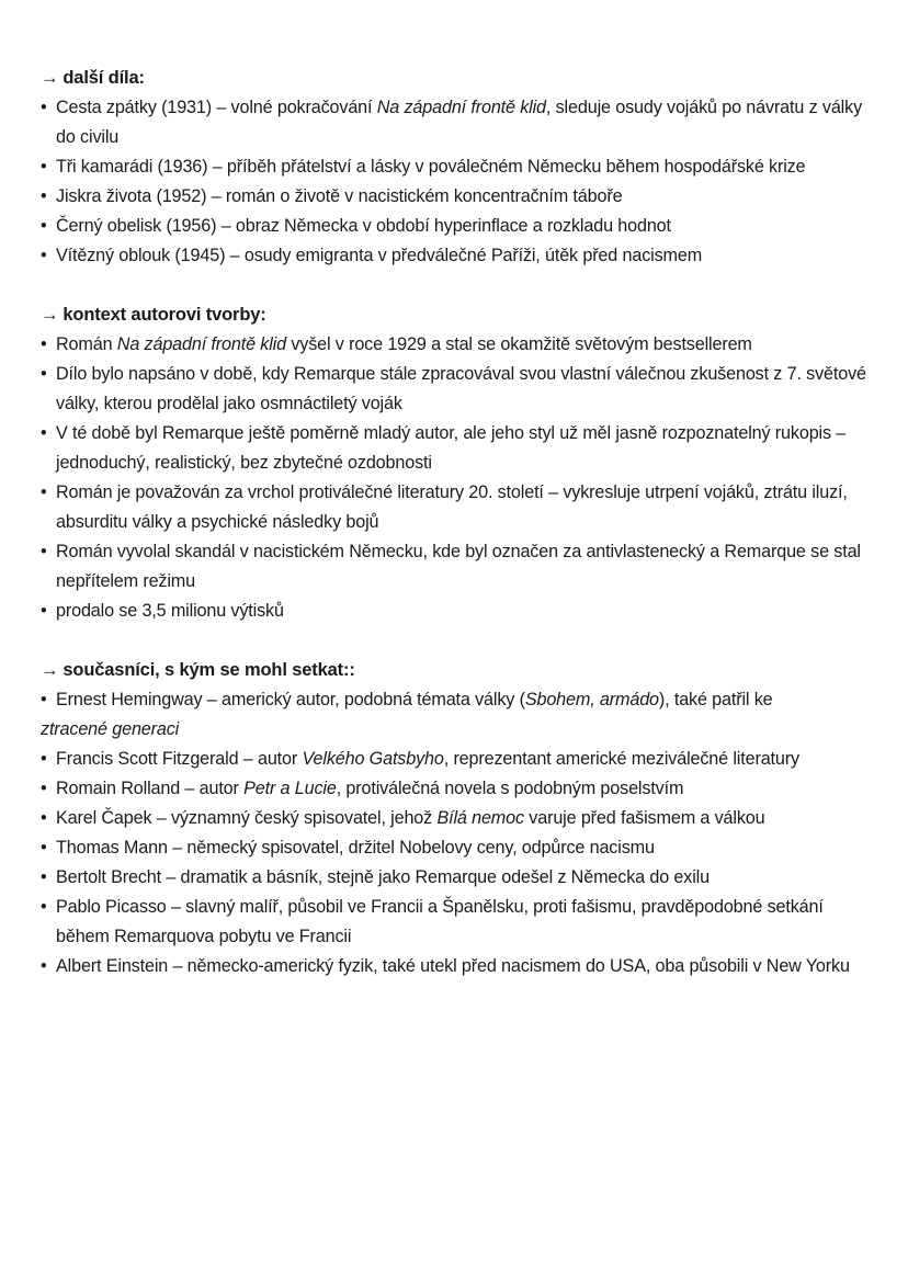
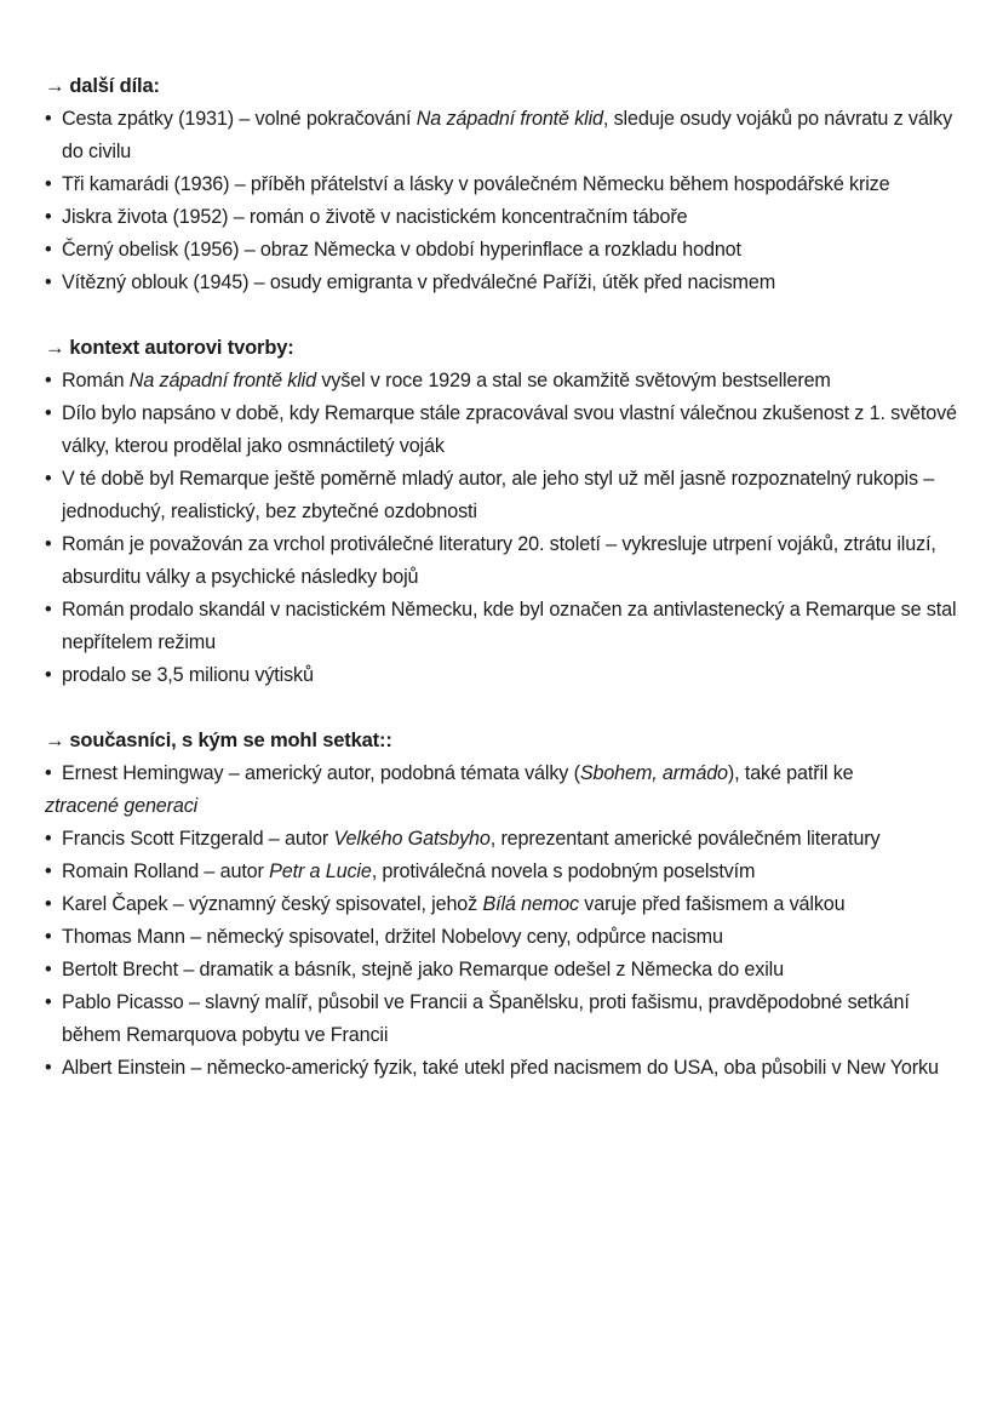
  → další díla:
  •
  Cesta zpátky (1931) – volné pokračování Na západní frontě klid, sleduje osudy vojáků po návratu z války do civilu
  •
  Tři kamarádi (1936) – příběh přátelství a lásky v poválečném Německu během hospodářské krize
  •
  Jiskra života (1952) – román o životě v nacistickém koncentračním táboře
  •
  Černý obelisk (1956) – obraz Německa v období hyperinflace a rozkladu hodnot
  •
  Vítězný oblouk (1945) – osudy emigranta v předválečné Paříži, útěk před nacismem
  → kontext autorovi tvorby:
  •
  Román Na západní frontě klid vyšel v roce 1929 a stal se okamžitě světovým bestsellerem
  •
- Dílo bylo napsáno v době, kdy Remarque stále zpracovával svou vlastní válečnou zkušenost z 7. světové války, kterou prodělal jako osmnáctiletý voják
+ Dílo bylo napsáno v době, kdy Remarque stále zpracovával svou vlastní válečnou zkušenost z 1. světové války, kterou prodělal jako osmnáctiletý voják
  •
  V té době byl Remarque ještě poměrně mladý autor, ale jeho styl už měl jasně rozpoznatelný rukopis – jednoduchý, realistický, bez zbytečné ozdobnosti
  •
  Román je považován za vrchol protiválečné literatury 20. století – vykresluje utrpení vojáků, ztrátu iluzí, absurditu války a psychické následky bojů
  •
- Román vyvolal skandál v nacistickém Německu, kde byl označen za antivlastenecký a Remarque se stal nepřítelem režimu
+ Román prodalo skandál v nacistickém Německu, kde byl označen za antivlastenecký a Remarque se stal nepřítelem režimu
  •
  prodalo se 3,5 milionu výtisků
  → současníci, s kým se mohl setkat::
  •
  Ernest Hemingway – americký autor, podobná témata války (Sbohem, armádo), také patřil ke
  ztracené generaci
  •
- Francis Scott Fitzgerald – autor Velkého Gatsbyho, reprezentant americké meziválečné literatury
+ Francis Scott Fitzgerald – autor Velkého Gatsbyho, reprezentant americké poválečném literatury
  •
  Romain Rolland – autor Petr a Lucie, protiválečná novela s podobným poselstvím
  •
  Karel Čapek – významný český spisovatel, jehož Bílá nemoc varuje před fašismem a válkou
  •
  Thomas Mann – německý spisovatel, držitel Nobelovy ceny, odpůrce nacismu
  •
  Bertolt Brecht – dramatik a básník, stejně jako Remarque odešel z Německa do exilu
  •
  Pablo Picasso – slavný malíř, působil ve Francii a Španělsku, proti fašismu, pravděpodobné setkání během Remarquova pobytu ve Francii
  •
  Albert Einstein – německo-americký fyzik, také utekl před nacismem do USA, oba působili v New Yorku
